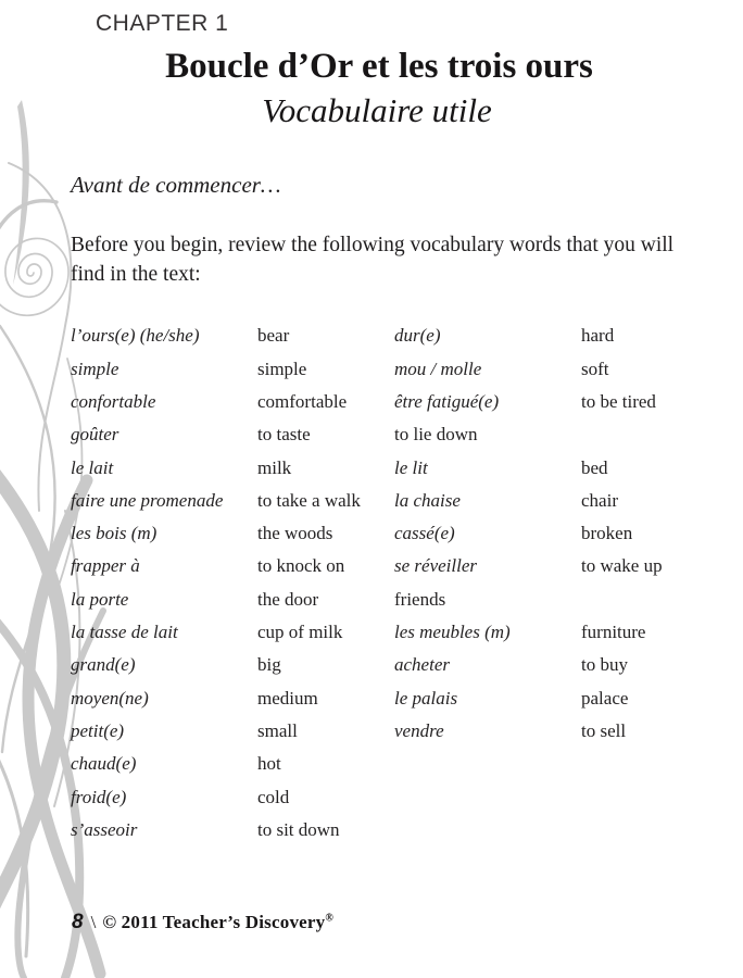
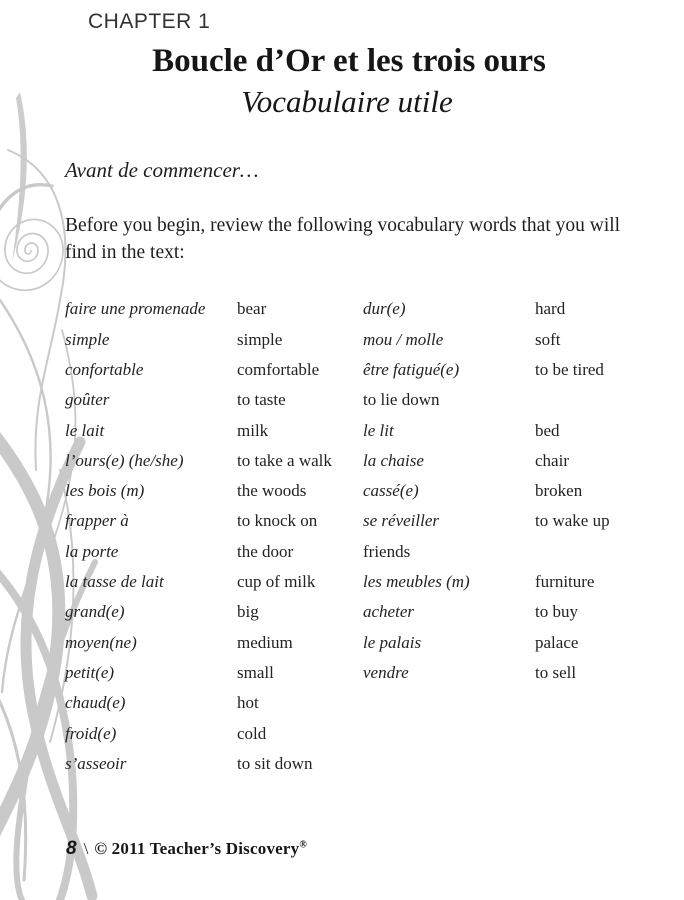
  CHAPTER 1
  Boucle d’Or et les trois ours
  Vocabulaire utile
  Avant de commencer…
  Before you begin, review the following vocabulary words that you will find in the text:
- l’ours(e) (he/she)
+ faire une promenade
  bear
  dur(e)
  hard
  simple
  simple
  mou / molle
  soft
  confortable
  comfortable
  être fatigué(e)
  to be tired
  goûter
  to taste
  to lie down
  le lait
  milk
  le lit
  bed
- faire une promenade
+ l’ours(e) (he/she)
  to take a walk
  la chaise
  chair
  les bois (m)
  the woods
  cassé(e)
  broken
  frapper à
  to knock on
  se réveiller
  to wake up
  la porte
  the door
  friends
  la tasse de lait
  cup of milk
  les meubles (m)
  furniture
  grand(e)
  big
  acheter
  to buy
  moyen(ne)
  medium
  le palais
  palace
  petit(e)
  small
  vendre
  to sell
  chaud(e)
  hot
  froid(e)
  cold
  s’asseoir
  to sit down
  8 \ © 2011 Teacher’s Discovery®
